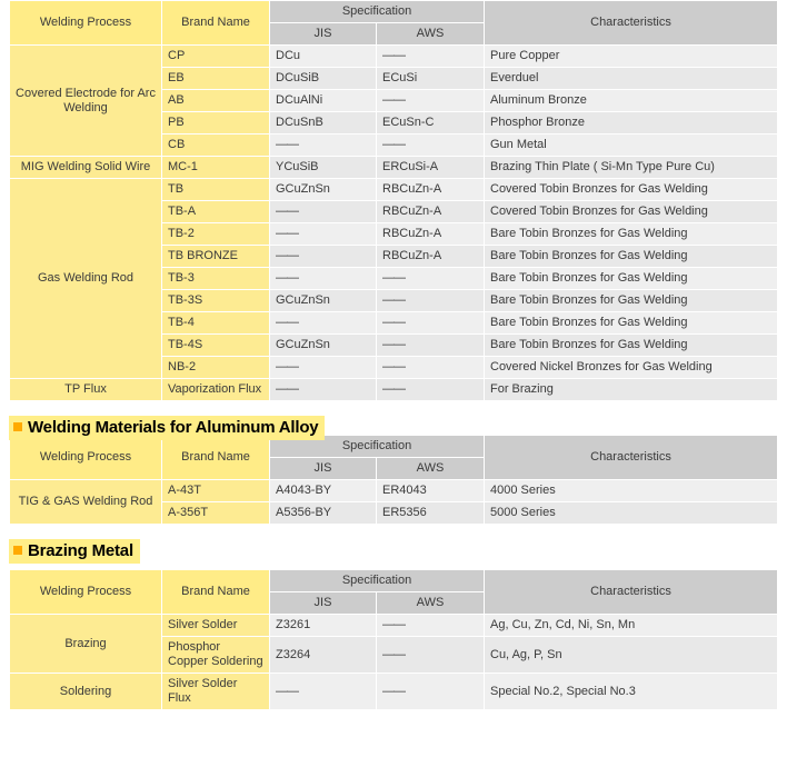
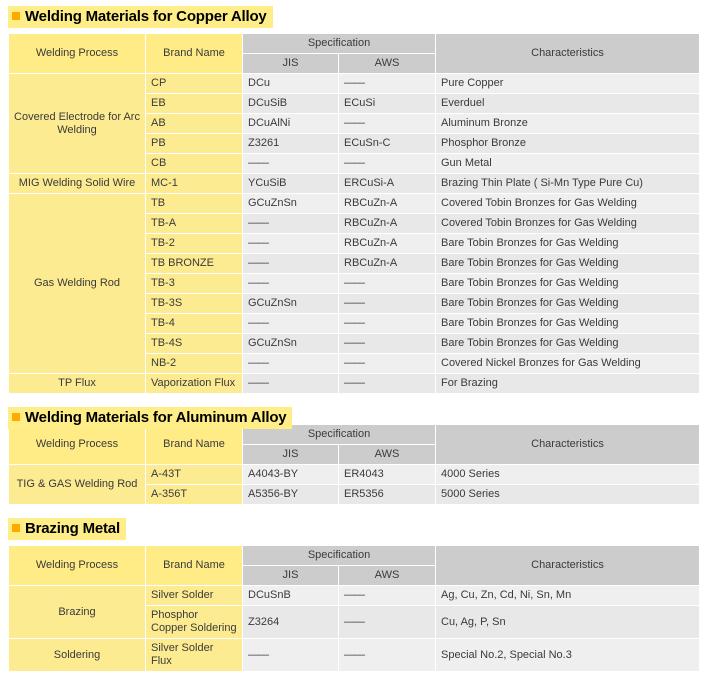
+ Welding Materials for Copper Alloy
  Welding Process	Brand Name	Specification	Characteristics
  JIS	AWS
  Covered Electrode for Arc Welding	CP	DCu	——	Pure Copper
  EB	DCuSiB	ECuSi	Everduel
  AB	DCuAlNi	——	Aluminum Bronze
- PB	DCuSnB	ECuSn-C	Phosphor Bronze
+ PB	Z3261	ECuSn-C	Phosphor Bronze
  CB	——	——	Gun Metal
  MIG Welding Solid Wire	MC-1	YCuSiB	ERCuSi-A	Brazing Thin Plate ( Si-Mn Type Pure Cu)
  Gas Welding Rod	TB	GCuZnSn	RBCuZn-A	Covered Tobin Bronzes for Gas Welding
  TB-A	——	RBCuZn-A	Covered Tobin Bronzes for Gas Welding
  TB-2	——	RBCuZn-A	Bare Tobin Bronzes for Gas Welding
  TB BRONZE	——	RBCuZn-A	Bare Tobin Bronzes for Gas Welding
  TB-3	——	——	Bare Tobin Bronzes for Gas Welding
  TB-3S	GCuZnSn	——	Bare Tobin Bronzes for Gas Welding
  TB-4	——	——	Bare Tobin Bronzes for Gas Welding
  TB-4S	GCuZnSn	——	Bare Tobin Bronzes for Gas Welding
  NB-2	——	——	Covered Nickel Bronzes for Gas Welding
  TP Flux	Vaporization Flux	——	——	For Brazing
  Welding Materials for Aluminum Alloy
  Welding Process	Brand Name	Specification	Characteristics
  JIS	AWS
  TIG & GAS Welding Rod	A-43T	A4043-BY	ER4043	4000 Series
  A-356T	A5356-BY	ER5356	5000 Series
  Brazing Metal
  Welding Process	Brand Name	Specification	Characteristics
  JIS	AWS
- Brazing	Silver Solder	Z3261	——	Ag, Cu, Zn, Cd, Ni, Sn, Mn
+ Brazing	Silver Solder	DCuSnB	——	Ag, Cu, Zn, Cd, Ni, Sn, Mn
  Phosphor Copper Soldering	Z3264	——	Cu, Ag, P, Sn
  Soldering	Silver Solder Flux	——	——	Special No.2, Special No.3
